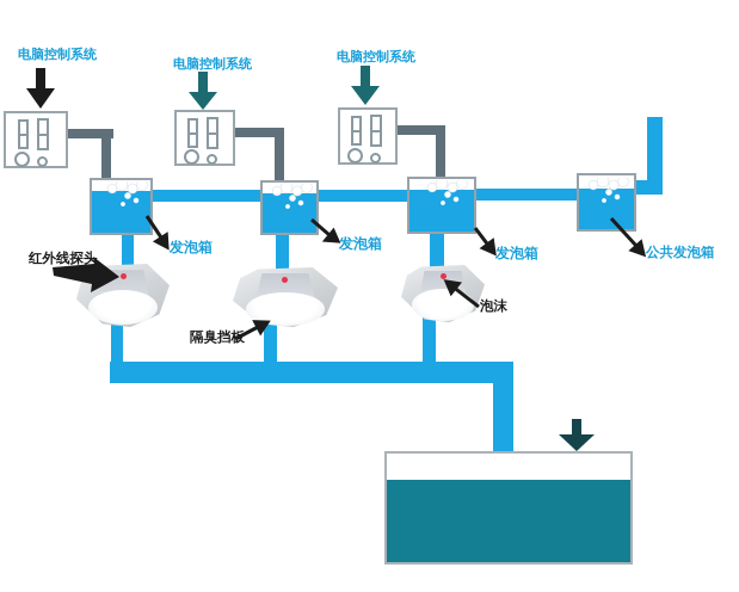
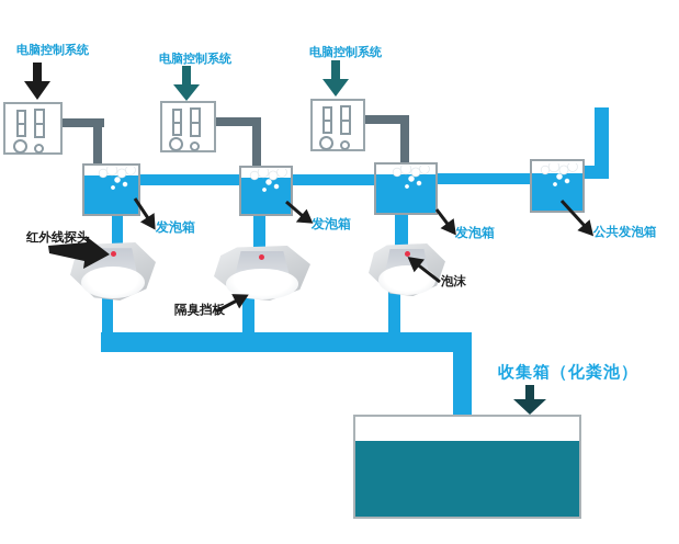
  电脑控制系统
  电脑控制系统
  电脑控制系统
  发泡箱
  发泡箱
  发泡箱
  公共发泡箱
  红外线探头
  隔臭挡板
  泡沫
+ 收集箱（化粪池）
